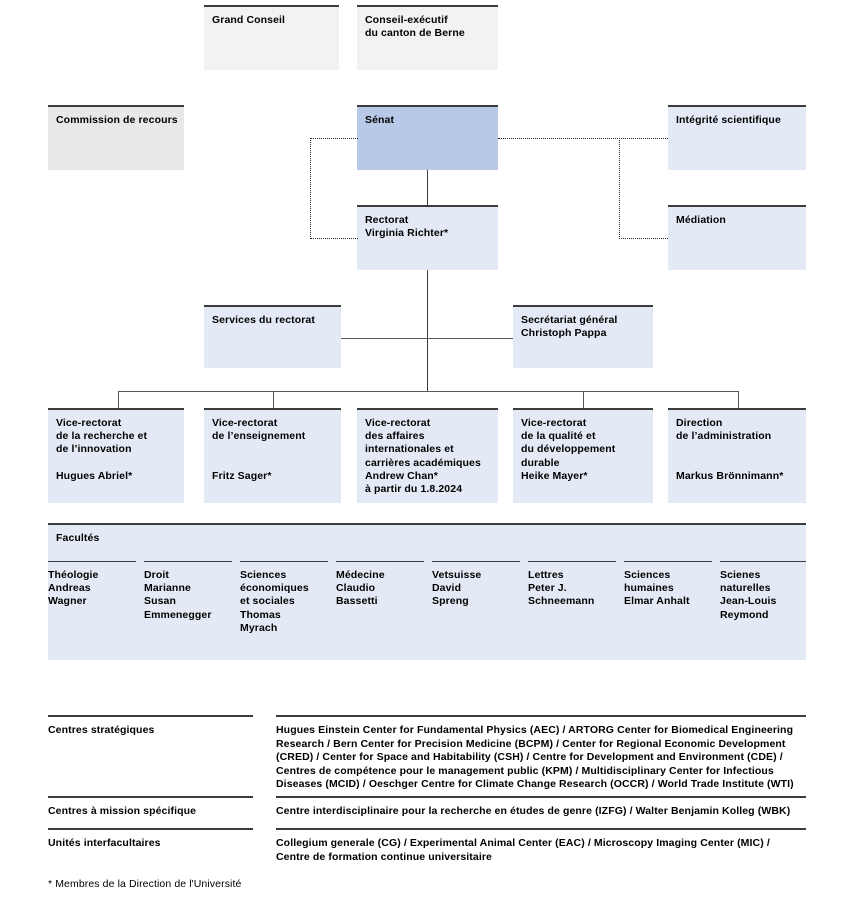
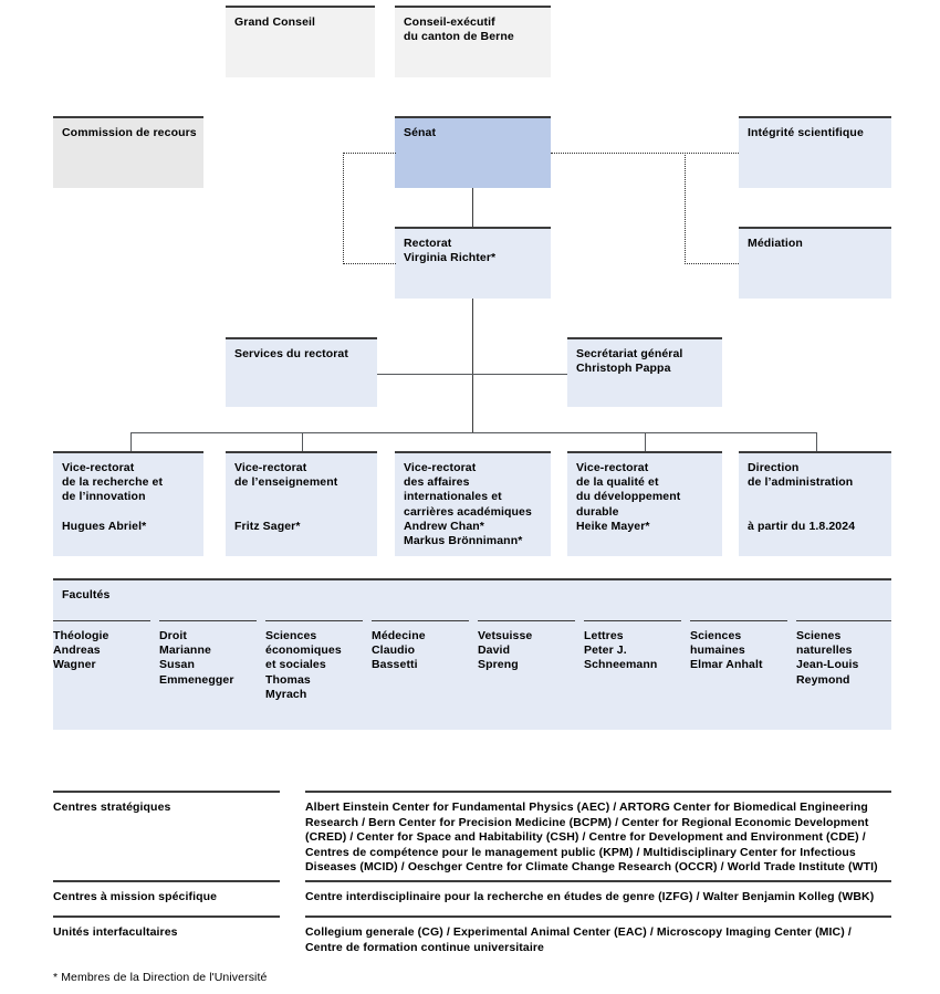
  Grand Conseil
  Conseil-exécutif
  du canton de Berne
  Commission de recours
  Sénat
  Intégrité scientifique
  Rectorat
  Virginia Richter*
  Médiation
  Services du rectorat
  Secrétariat général
  Christoph Pappa
  Vice-rectorat
  de la recherche et
  de l’innovation
  Hugues Abriel*
  Vice-rectorat
  de l’enseignement
  Fritz Sager*
  Vice-rectorat
  des affaires
  internationales et
  carrières académiques
  Andrew Chan*
- à partir du 1.8.2024
+ Markus Brönnimann*
  Vice-rectorat
  de la qualité et
  du développement
  durable
  Heike Mayer*
  Direction
  de l’administration
- Markus Brönnimann*
+ à partir du 1.8.2024
  Facultés
  Théologie
  Andreas
  Wagner
  Droit
  Marianne
  Susan
  Emmenegger
  Sciences
  économiques
  et sociales
  Thomas
  Myrach
  Médecine
  Claudio
  Bassetti
  Vetsuisse
  David
  Spreng
  Lettres
  Peter J.
  Schneemann
  Sciences
  humaines
  Elmar Anhalt
  Scienes
  naturelles
  Jean-Louis
  Reymond
  Centres stratégiques
- Hugues Einstein Center for Fundamental Physics (AEC) / ARTORG Center for Biomedical Engineering
+ Albert Einstein Center for Fundamental Physics (AEC) / ARTORG Center for Biomedical Engineering
  Research / Bern Center for Precision Medicine (BCPM) / Center for Regional Economic Development
  (CRED) / Center for Space and Habitability (CSH) / Centre for Development and Environment (CDE) /
  Centres de compétence pour le management public (KPM) / Multidisciplinary Center for Infectious
  Diseases (MCID) / Oeschger Centre for Climate Change Research (OCCR) / World Trade Institute (WTI)
  Centres à mission spécifique
  Centre interdisciplinaire pour la recherche en études de genre (IZFG) / Walter Benjamin Kolleg (WBK)
  Unités interfacultaires
  Collegium generale (CG) / Experimental Animal Center (EAC) / Microscopy Imaging Center (MIC) /
  Centre de formation continue universitaire
  * Membres de la Direction de l'Université
